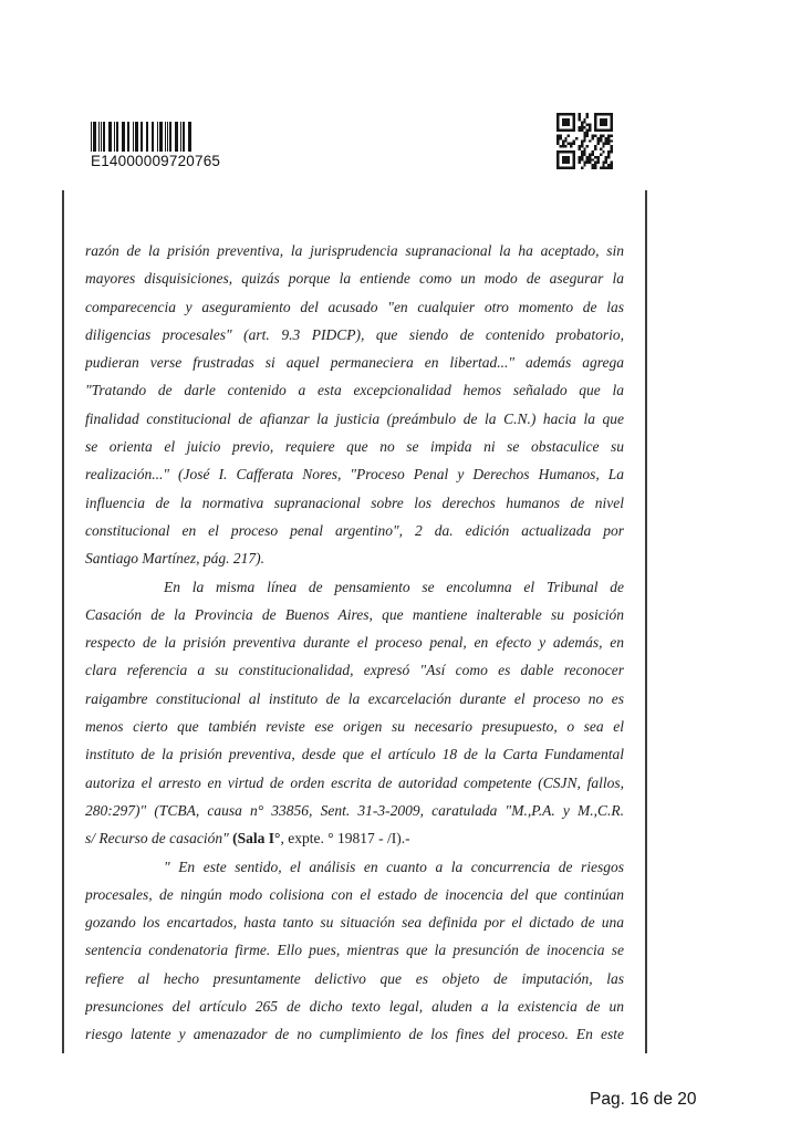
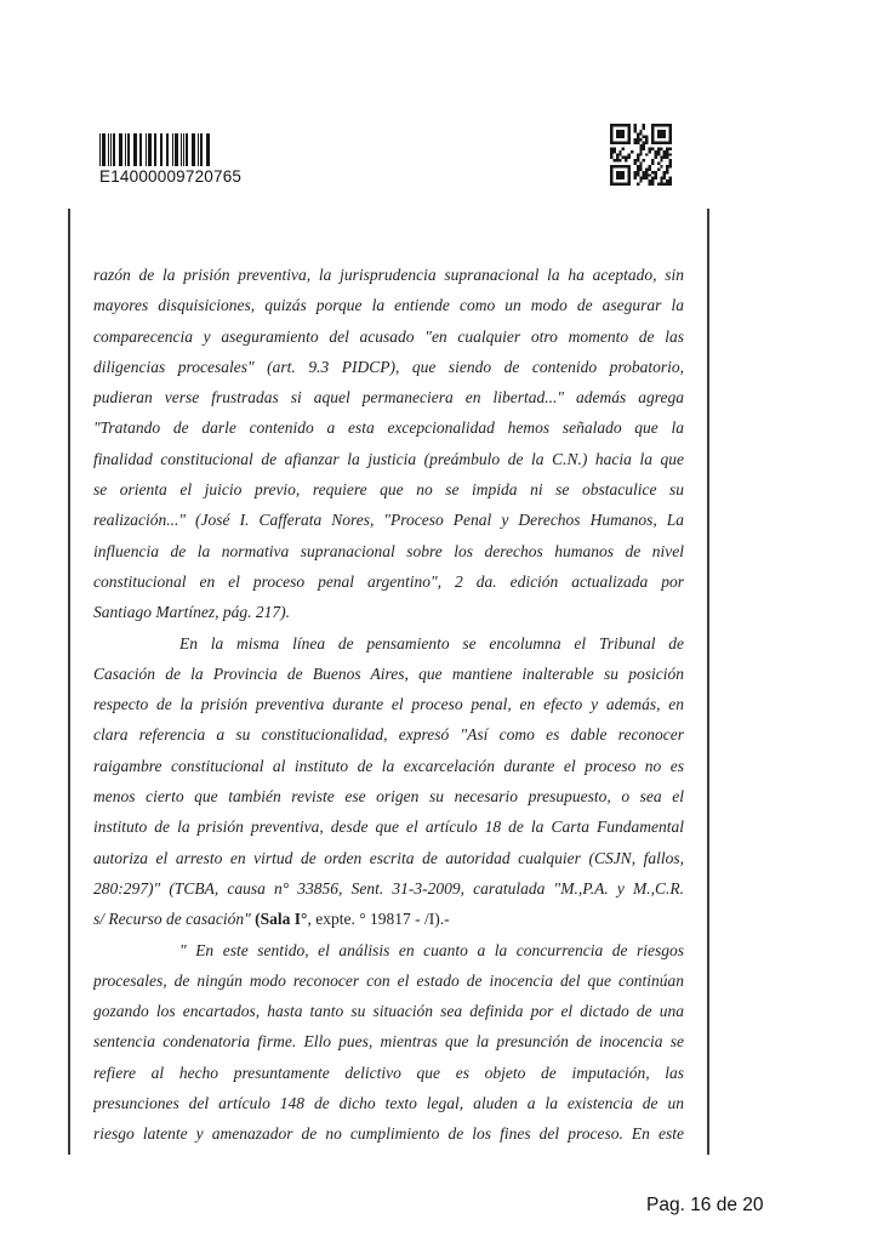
  E14000009720765
  razón de la prisión preventiva, la jurisprudencia supranacional la ha aceptado, sin
  mayores disquisiciones, quizás porque la entiende como un modo de asegurar la
  comparecencia y aseguramiento del acusado "en cualquier otro momento de las
  diligencias procesales" (art. 9.3 PIDCP), que siendo de contenido probatorio,
  pudieran verse frustradas si aquel permaneciera en libertad..." además agrega
  "Tratando de darle contenido a esta excepcionalidad hemos señalado que la
  finalidad constitucional de afianzar la justicia (preámbulo de la C.N.) hacia la que
  se orienta el juicio previo, requiere que no se impida ni se obstaculice su
  realización..." (José I. Cafferata Nores, "Proceso Penal y Derechos Humanos, La
  influencia de la normativa supranacional sobre los derechos humanos de nivel
  constitucional en el proceso penal argentino", 2 da. edición actualizada por
  Santiago Martínez, pág. 217).
  En la misma línea de pensamiento se encolumna el Tribunal de
  Casación de la Provincia de Buenos Aires, que mantiene inalterable su posición
  respecto de la prisión preventiva durante el proceso penal, en efecto y además, en
  clara referencia a su constitucionalidad, expresó "Así como es dable reconocer
  raigambre constitucional al instituto de la excarcelación durante el proceso no es
  menos cierto que también reviste ese origen su necesario presupuesto, o sea el
  instituto de la prisión preventiva, desde que el artículo 18 de la Carta Fundamental
- autoriza el arresto en virtud de orden escrita de autoridad competente (CSJN, fallos,
+ autoriza el arresto en virtud de orden escrita de autoridad cualquier (CSJN, fallos,
  280:297)" (TCBA, causa n° 33856, Sent. 31-3-2009, caratulada "M.,P.A. y M.,C.R.
  s/ Recurso de casación" (Sala I°, expte. ° 19817 - /I).-
  " En este sentido, el análisis en cuanto a la concurrencia de riesgos
- procesales, de ningún modo colisiona con el estado de inocencia del que continúan
+ procesales, de ningún modo reconocer con el estado de inocencia del que continúan
  gozando los encartados, hasta tanto su situación sea definida por el dictado de una
  sentencia condenatoria firme. Ello pues, mientras que la presunción de inocencia se
  refiere al hecho presuntamente delictivo que es objeto de imputación, las
- presunciones del artículo 265 de dicho texto legal, aluden a la existencia de un
+ presunciones del artículo 148 de dicho texto legal, aluden a la existencia de un
  riesgo latente y amenazador de no cumplimiento de los fines del proceso. En este
  Pag. 16 de 20
